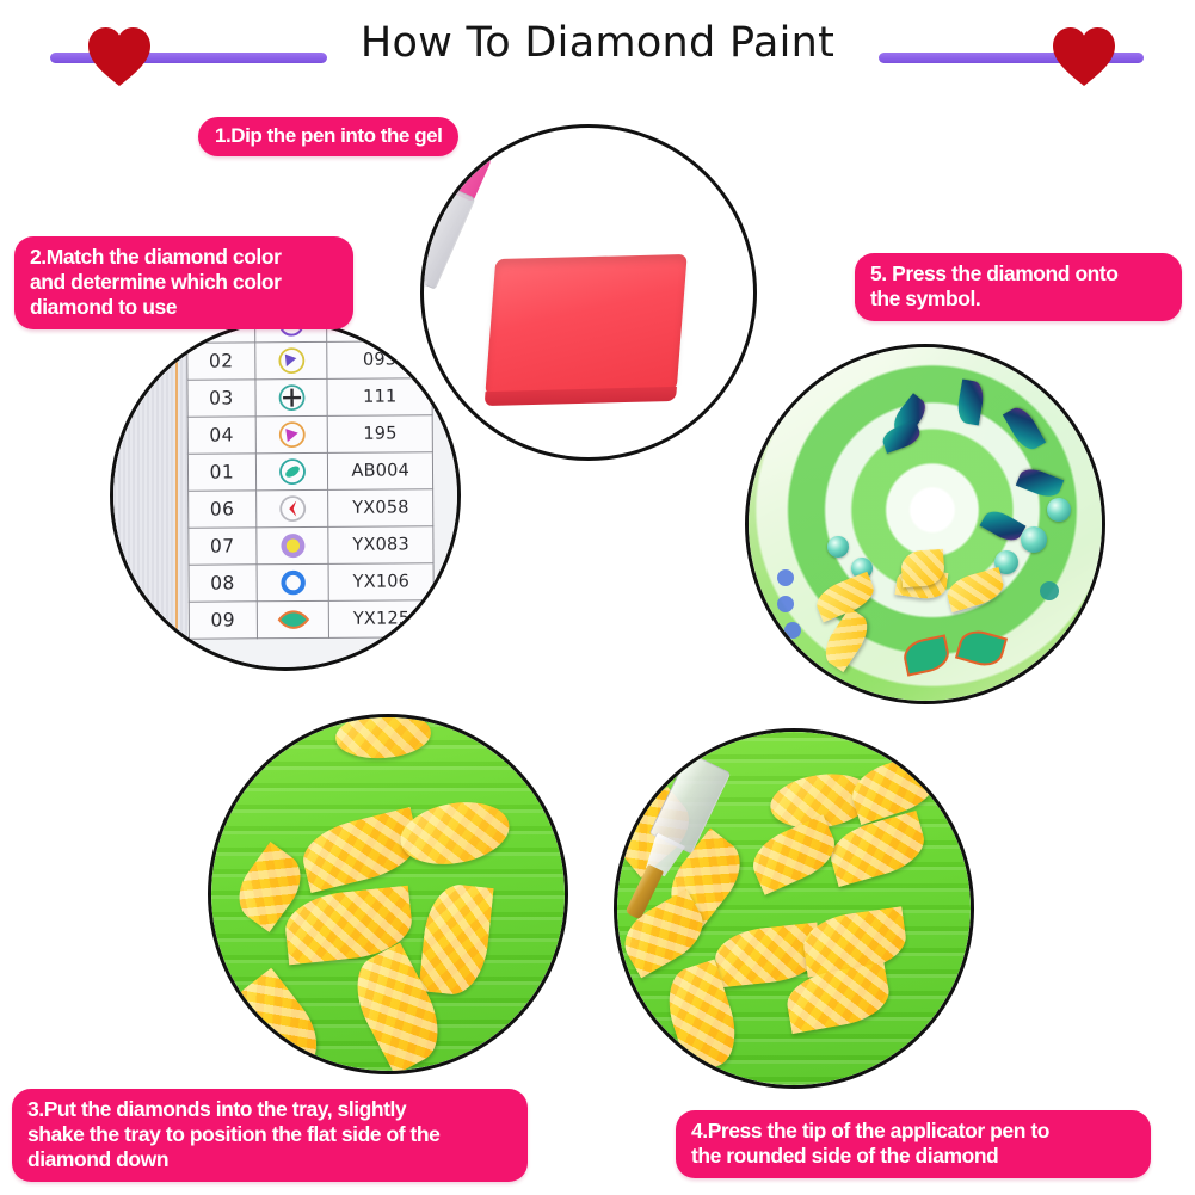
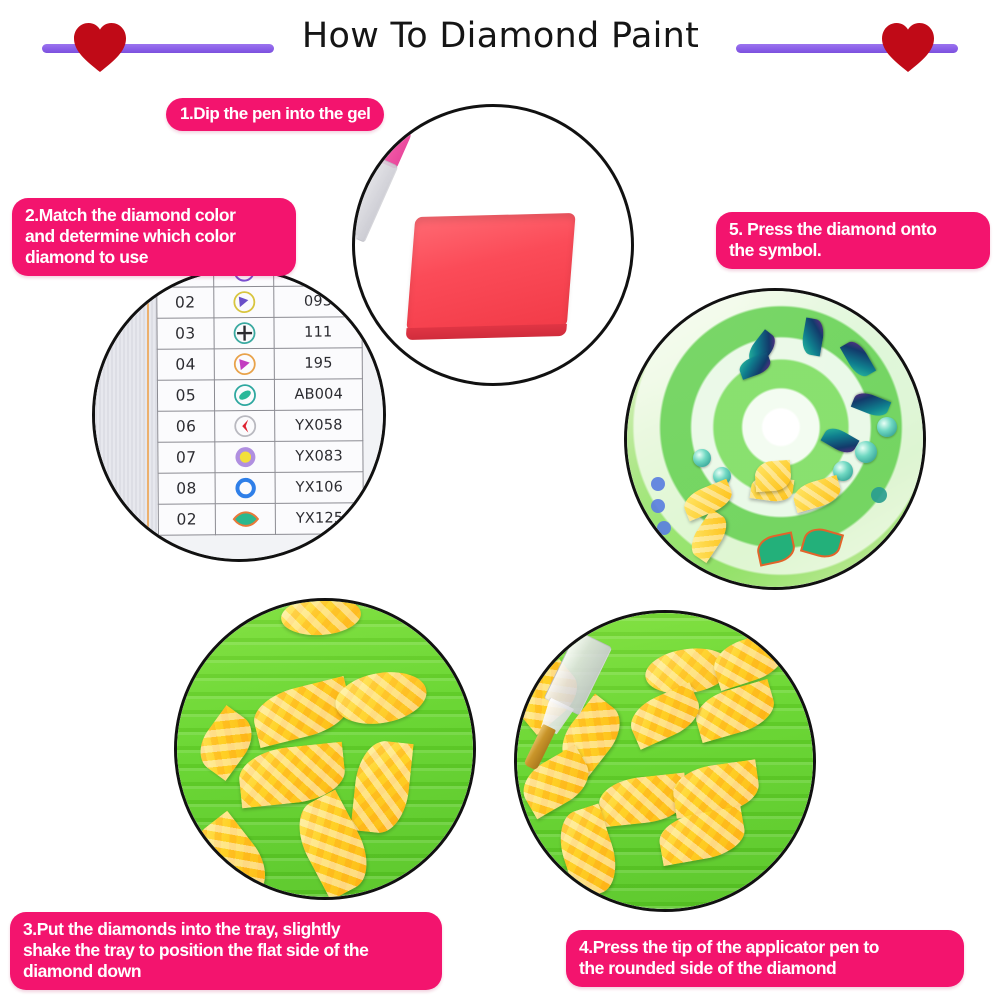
  How To Diamond Paint
  02		093
  03		111
  04		195
- 01		AB004
+ 05		AB004
  06		YX058
  07		YX083
  08		YX106
- 09		YX125
+ 02		YX125
  1.Dip the pen into the gel
  2.Match the diamond color
  and determine which color
  diamond to use
  5. Press the diamond onto
  the symbol.
  3.Put the diamonds into the tray, slightly
  shake the tray to position the flat side of the
  diamond down
  4.Press the tip of the applicator pen to
  the rounded side of the diamond
